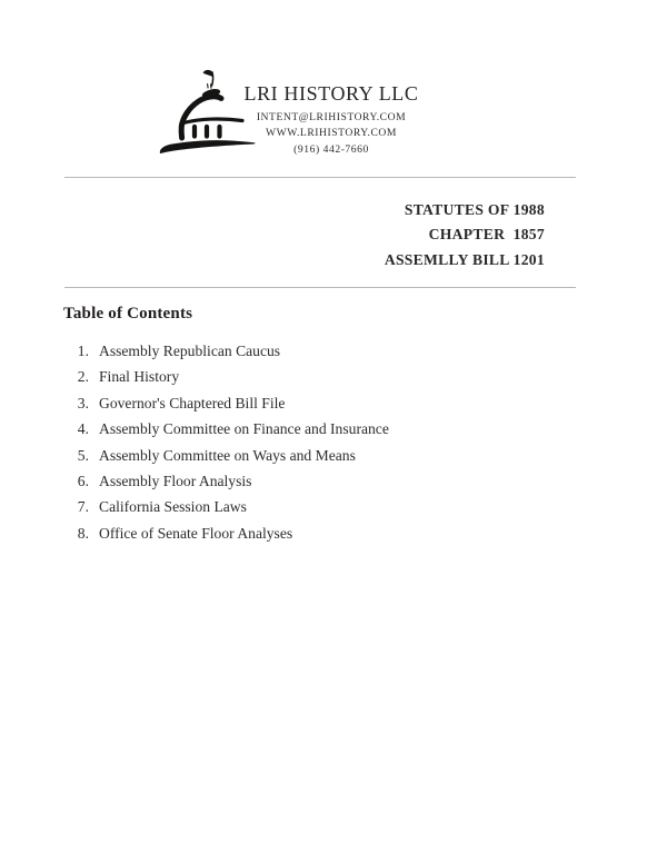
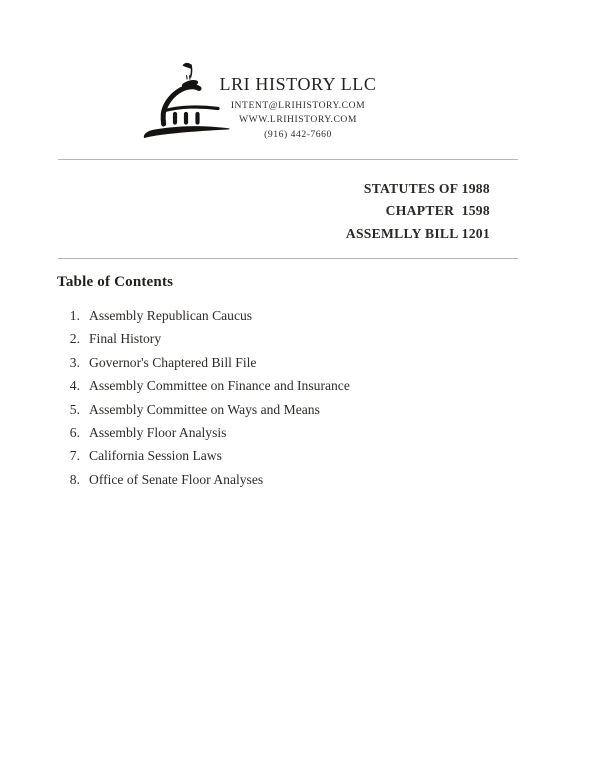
  LRI HISTORY LLC
  INTENT@LRIHISTORY.COM
  WWW.LRIHISTORY.COM
  (916) 442-7660
  STATUTES OF 1988
- CHAPTER 1857
+ CHAPTER 1598
  ASSEMLLY BILL 1201
  Table of Contents
  1. Assembly Republican Caucus
  2. Final History
  3. Governor's Chaptered Bill File
  4. Assembly Committee on Finance and Insurance
  5. Assembly Committee on Ways and Means
  6. Assembly Floor Analysis
  7. California Session Laws
  8. Office of Senate Floor Analyses
